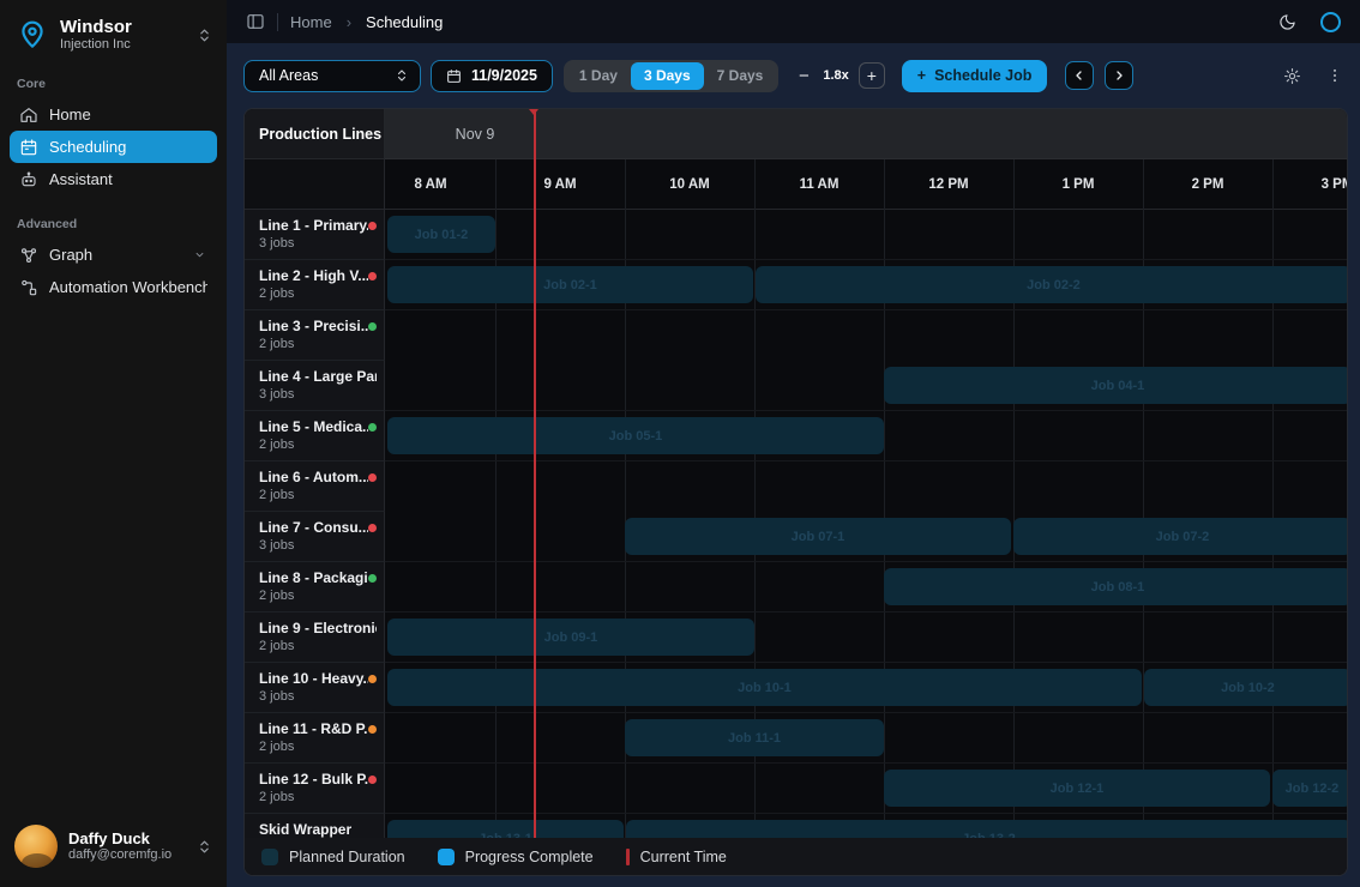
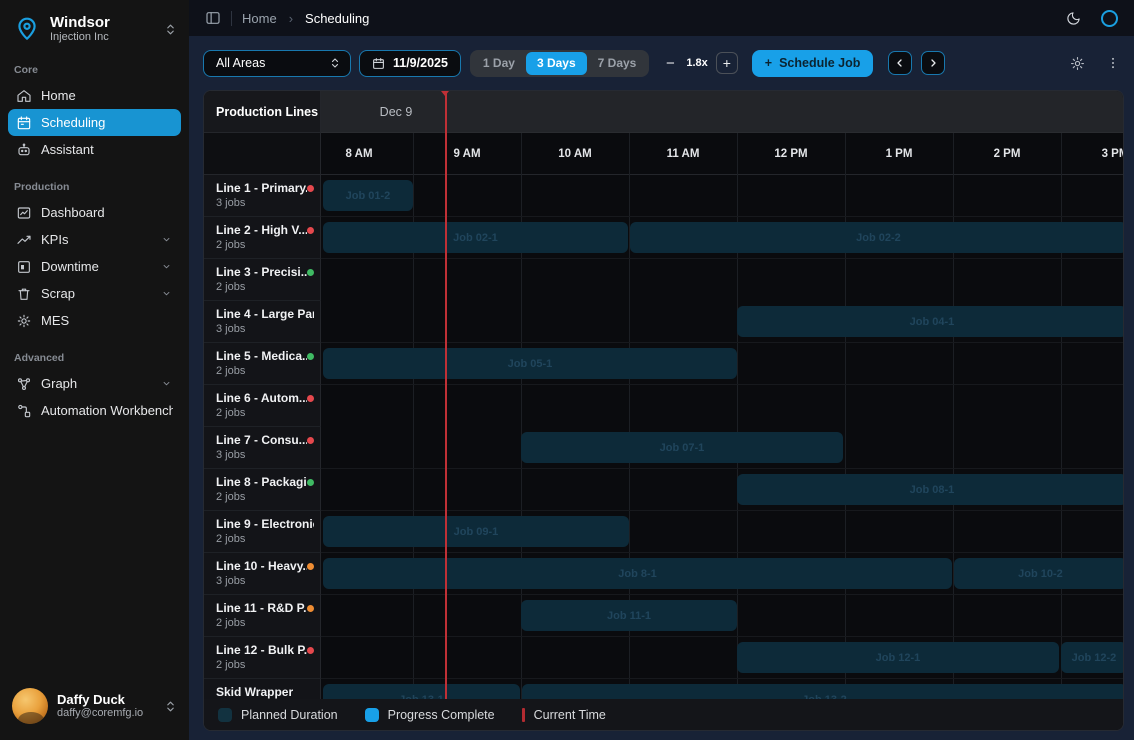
  Windsor
  Injection Inc
  Core
  Home
  Scheduling
  Assistant
+ Production
+ Dashboard
+ KPIs
+ Downtime
+ Scrap
+ MES
  Advanced
  Graph
  Automation Workbench
  Daffy Duck
  daffy@coremfg.io
  Home
  ›
  Scheduling
  All Areas
  11/9/2025
  1 Day
  3 Days
  7 Days
  −
  1.8x
  +
  +
  Schedule Job
  Production Lines
- Nov 9
+ Dec 9
  8 AM
  9 AM
  10 AM
  11 AM
  12 PM
  1 PM
  2 PM
  Line 1 - Primary
  3 jobs
  Job 01-2
  Line 2 - High V..
  2 jobs
  Job 02-1
  Job 02-2
  Line 3 - Precisi..
  2 jobs
  Line 4 - Large Pa
  3 jobs
  Job 04-1
  Line 5 - Medica.
  2 jobs
  Job 05-1
  Line 6 - Autom..
  2 jobs
  Line 7 - Consu..
  3 jobs
  Job 07-1
- Job 07-2
  Line 8 - Packagi
  2 jobs
  Job 08-1
  Line 9 - Electroni
  2 jobs
  Job 09-1
  Line 10 - Heavy.
  3 jobs
- Job 10-1
+ Job 8-1
  Job 10-2
  Line 11 - R&D P.
  2 jobs
  Job 11-1
  Line 12 - Bulk P.
  2 jobs
  Job 12-1
  Job 12-2
  Skid Wrapper
  Planned Duration
  Progress Complete
  Current Time
